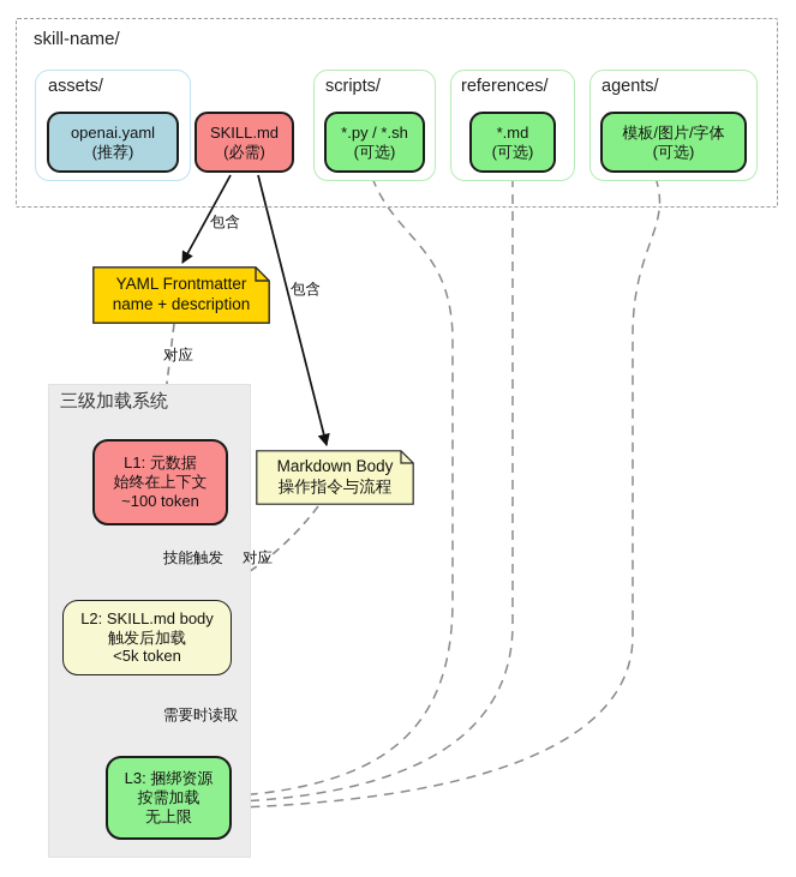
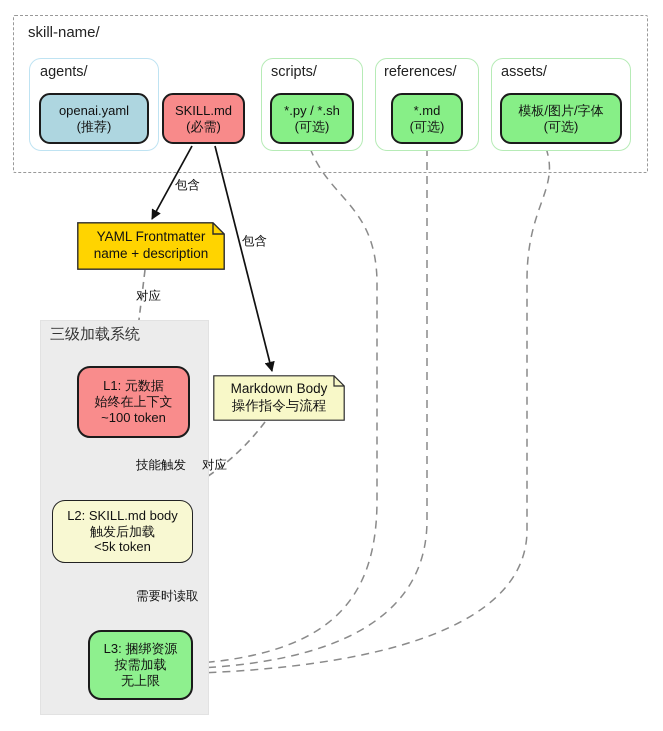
  skill-name/
- assets/
+ agents/
  openai.yaml
  (推荐)
  SKILL.md
  (必需)
  scripts/
  *.py / *.sh
  (可选)
  references/
  *.md
  (可选)
- agents/
+ assets/
  模板/图片/字体
  (可选)
  三级加载系统
  YAML Frontmatter
  name + description
  Markdown Body
  操作指令与流程
  L1: 元数据
  始终在上下文
  ~100 token
  L2: SKILL.md body
  触发后加载
  <5k token
  L3: 捆绑资源
  按需加载
  无上限
  包含
  包含
  对应
  技能触发
  对应
  需要时读取
